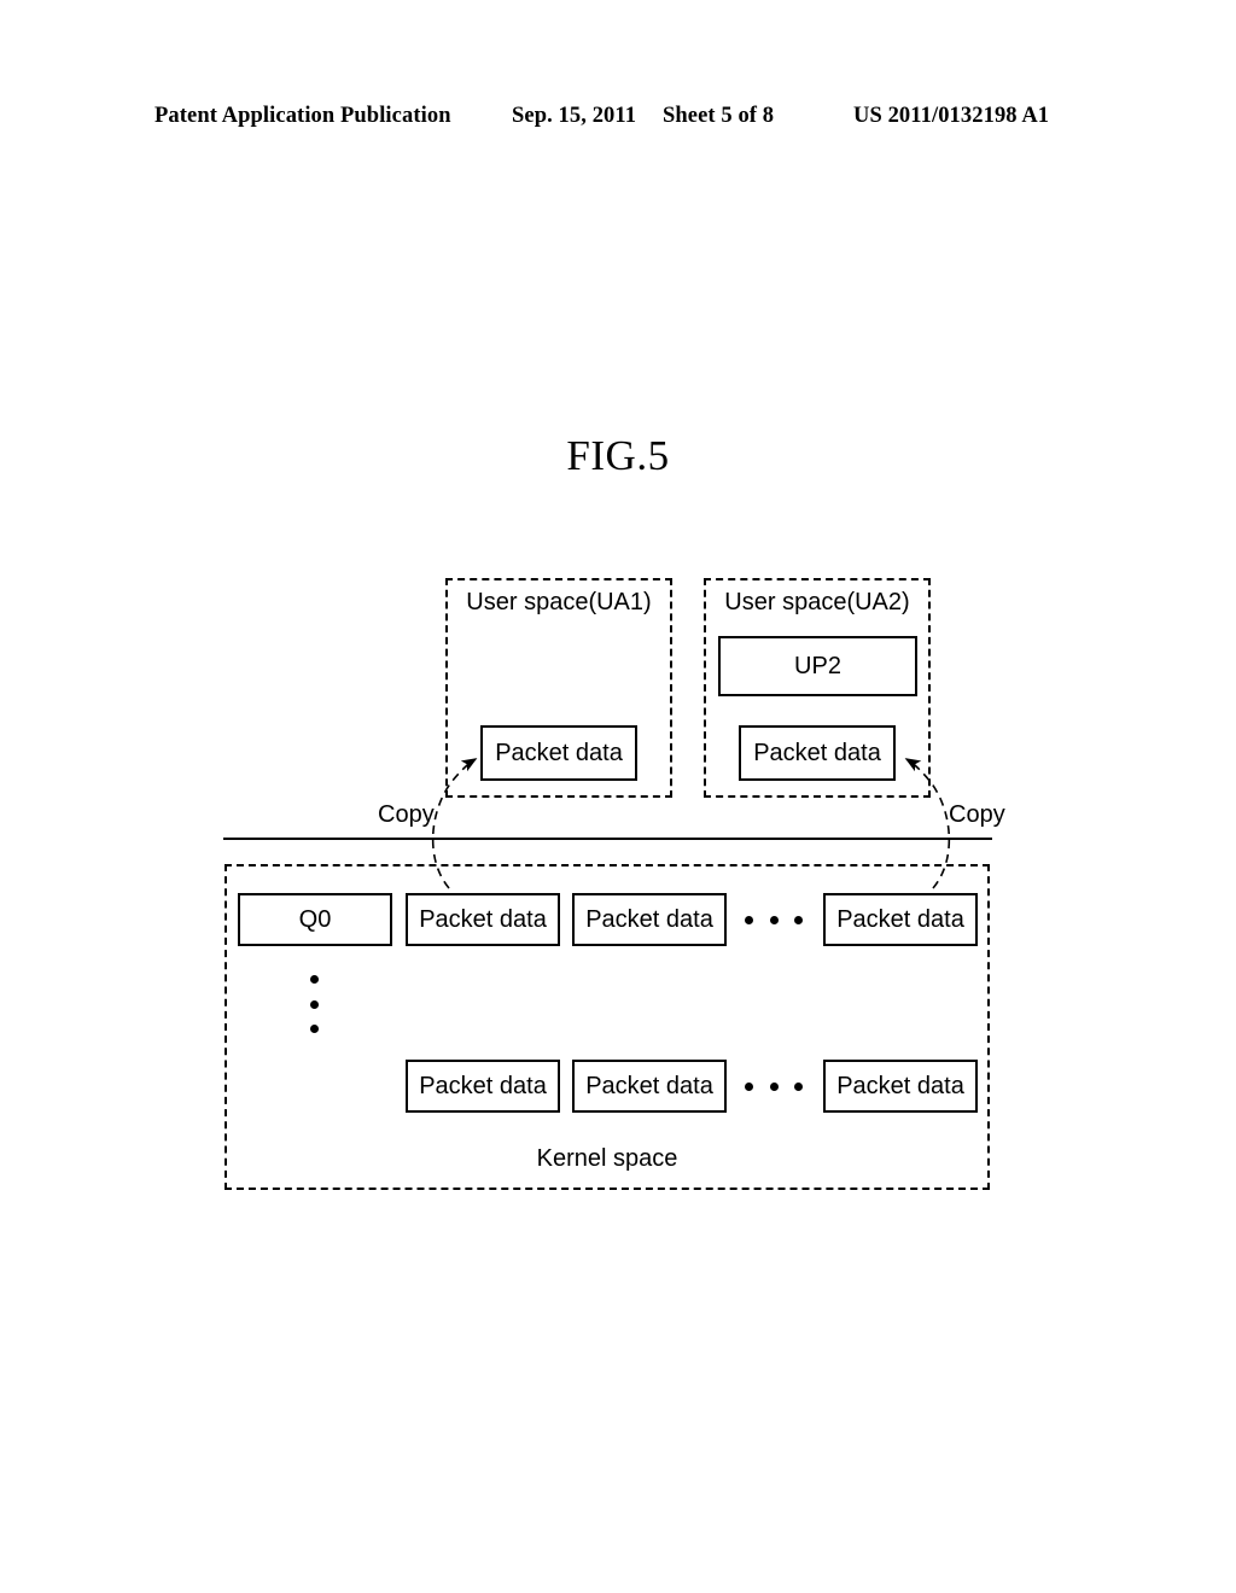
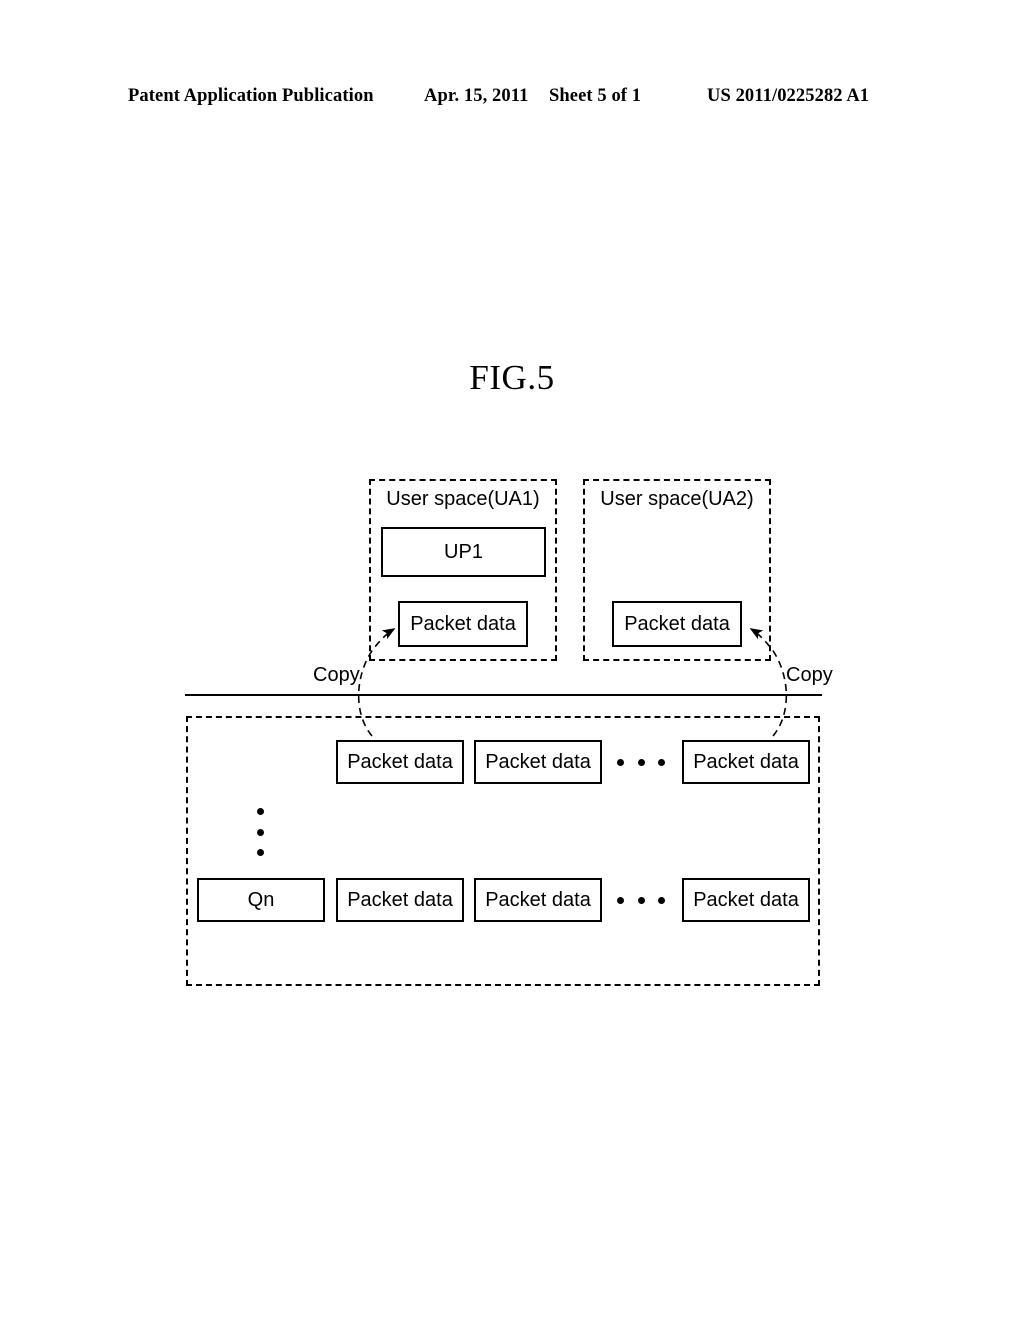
  Patent Application Publication
- Sep. 15, 2011
+ Apr. 15, 2011
- Sheet 5 of 8
+ Sheet 5 of 1
- US 2011/0132198 A1
+ US 2011/0225282 A1
  FIG.5
  User space(UA1)
+ UP1
  Packet data
  User space(UA2)
- UP2
  Packet data
  Copy
  Copy
- Q0
  Packet data
  Packet data
  Packet data
+ Qn
  Packet data
  Packet data
  Packet data
- Kernel space
